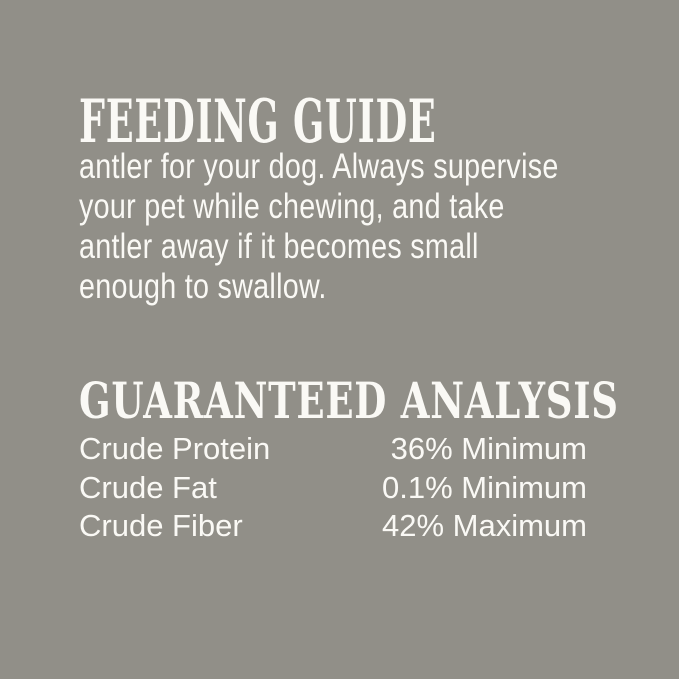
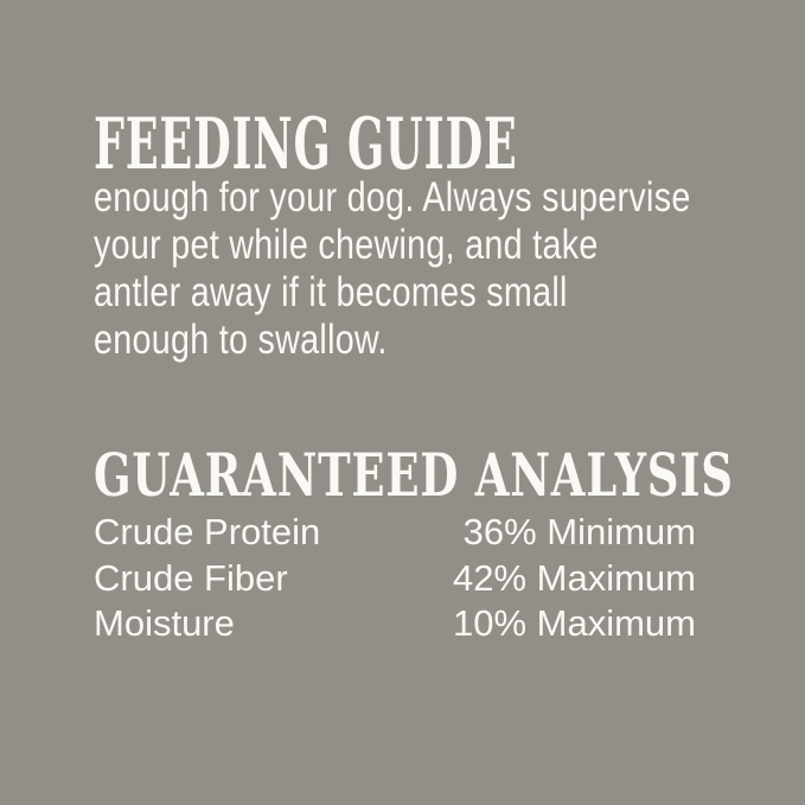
  FEEDING GUIDE
- antler for your dog. Always supervise
+ enough for your dog. Always supervise
  your pet while chewing, and take
  antler away if it becomes small
  enough to swallow.
  GUARANTEED ANALYSIS
  Crude Protein
  36% Minimum
- Crude Fat
- 0.1% Minimum
  Crude Fiber
  42% Maximum
+ Moisture
+ 10% Maximum
